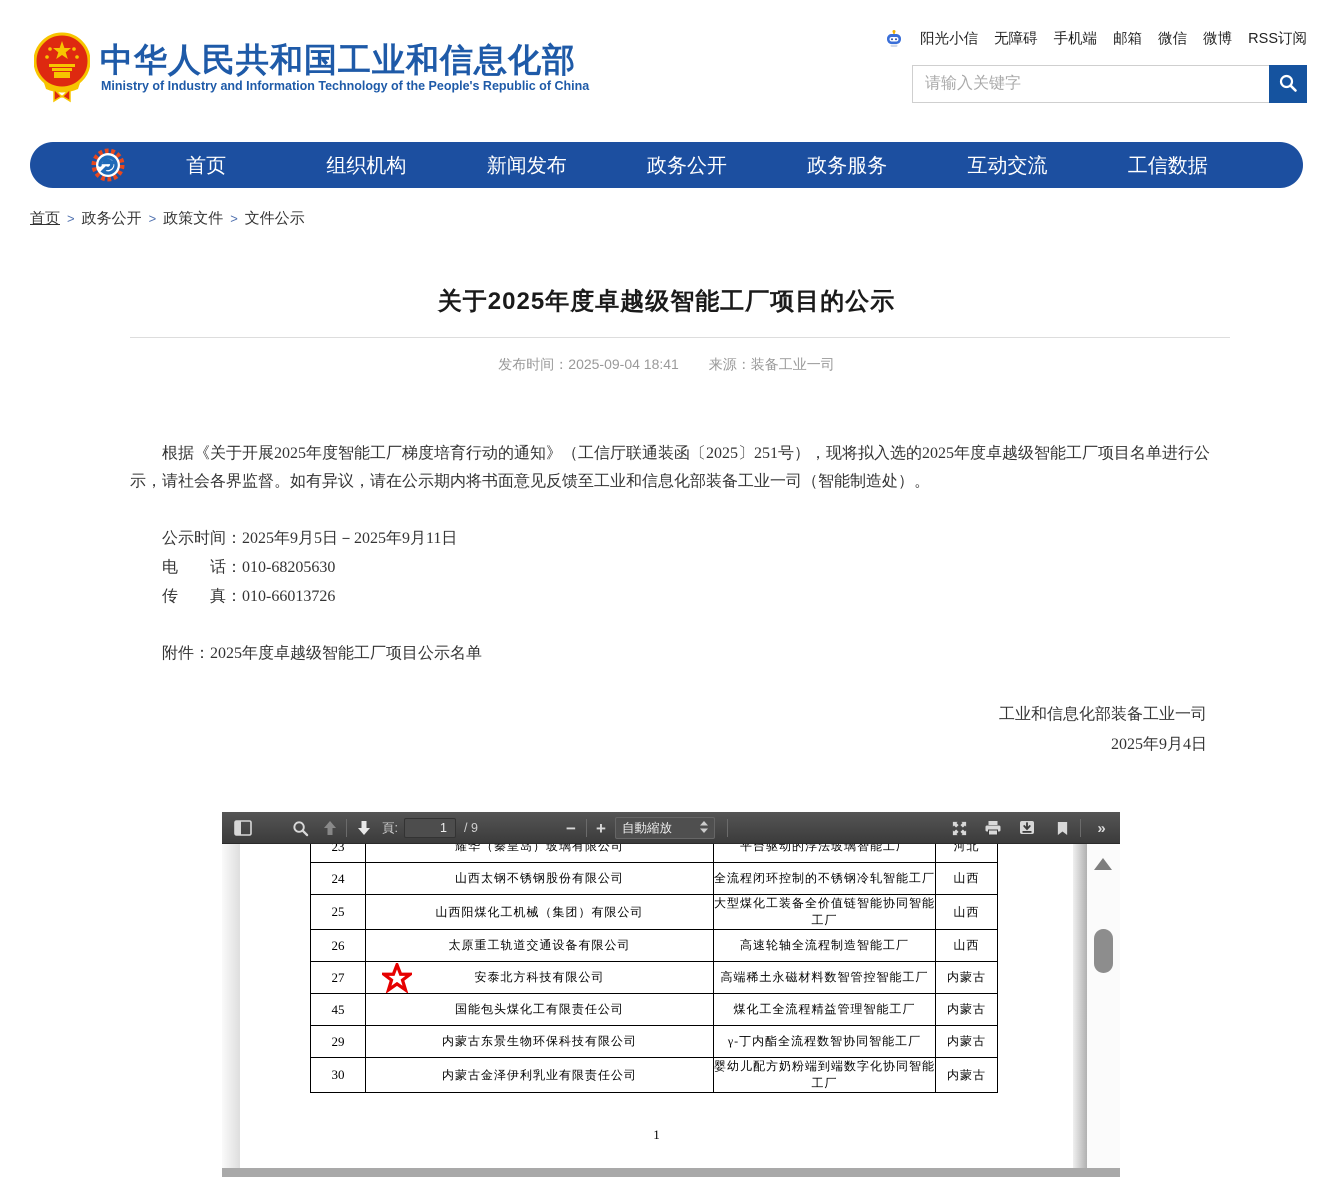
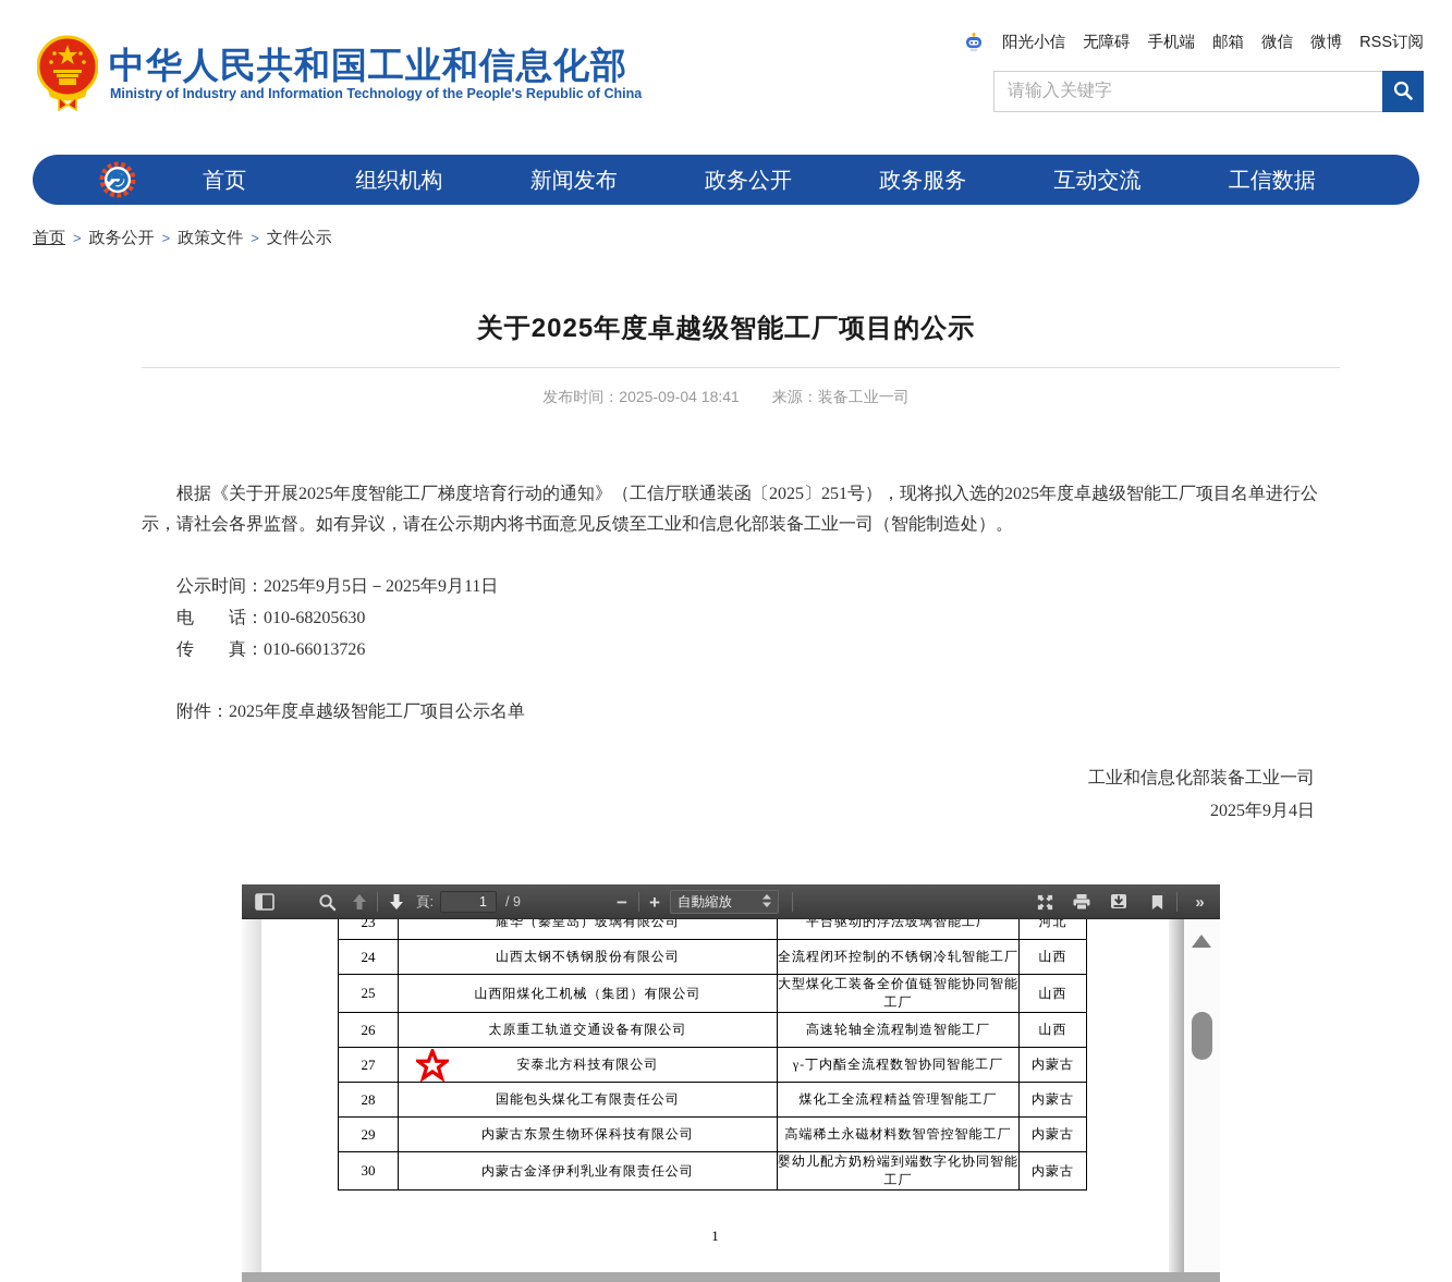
  中华人民共和国工业和信息化部
  Ministry of Industry and Information Technology of the People's Republic of China
  阳光小信
  无障碍
  手机端
  邮箱
  微信
  微博
  RSS订阅
  请输入关键字
  首页
  组织机构
  新闻发布
  政务公开
  政务服务
  互动交流
  工信数据
  首页 > 政务公开 > 政策文件 > 文件公示
  关于2025年度卓越级智能工厂项目的公示
  发布时间：2025-09-04 18:41 来源：装备工业一司
  根据《关于开展2025年度智能工厂梯度培育行动的通知》（工信厅联通装函〔2025〕251号），现将拟入选的2025年度卓越级智能工厂项目名单进行公示，请社会各界监督。如有异议，请在公示期内将书面意见反馈至工业和信息化部装备工业一司（智能制造处）。
  公示时间：2025年9月5日－2025年9月11日
  电 话：010-68205630
  传 真：010-66013726
  附件：2025年度卓越级智能工厂项目公示名单
  工业和信息化部装备工业一司
  2025年9月4日
  頁:
  1
  / 9
  −
  +
  自動縮放
  »
  23	耀华（秦皇岛）玻璃有限公司	平台驱动的浮法玻璃智能工厂	河北
  24	山西太钢不锈钢股份有限公司	全流程闭环控制的不锈钢冷轧智能工厂	山西
  25	山西阳煤化工机械（集团）有限公司	大型煤化工装备全价值链智能协同智能工厂	山西
  26	太原重工轨道交通设备有限公司	高速轮轴全流程制造智能工厂	山西
- 27	安泰北方科技有限公司	高端稀土永磁材料数智管控智能工厂	内蒙古
+ 27	安泰北方科技有限公司	γ-丁内酯全流程数智协同智能工厂	内蒙古
- 45	国能包头煤化工有限责任公司	煤化工全流程精益管理智能工厂	内蒙古
+ 28	国能包头煤化工有限责任公司	煤化工全流程精益管理智能工厂	内蒙古
- 29	内蒙古东景生物环保科技有限公司	γ-丁内酯全流程数智协同智能工厂	内蒙古
+ 29	内蒙古东景生物环保科技有限公司	高端稀土永磁材料数智管控智能工厂	内蒙古
  30	内蒙古金泽伊利乳业有限责任公司	婴幼儿配方奶粉端到端数字化协同智能工厂	内蒙古
  1
